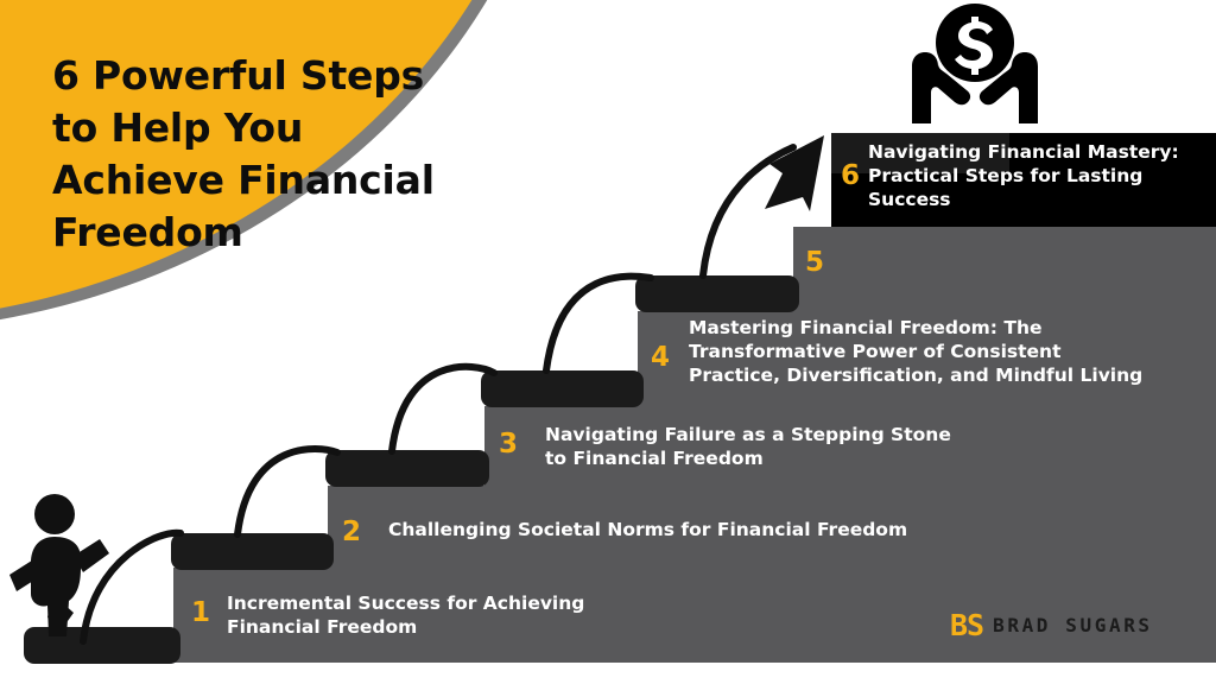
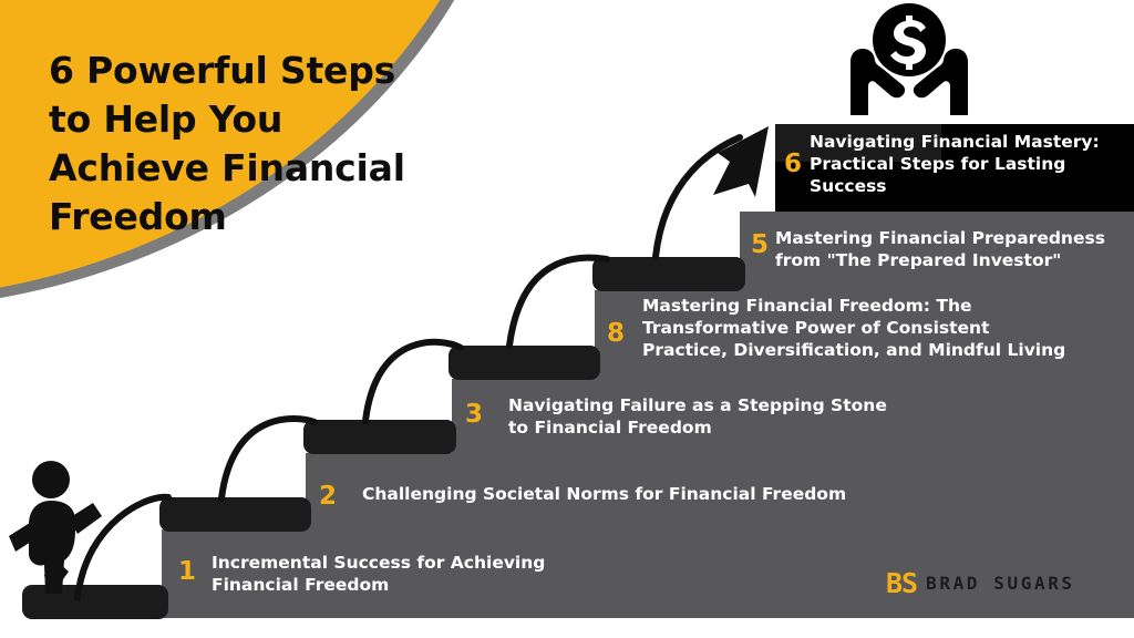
  6 Powerful Steps
  to Help You
  Achieve Financial
  Freedom
  6
  Navigating Financial Mastery:
  Practical Steps for Lasting
  Success
  5
+ Mastering Financial Preparedness
+ from "The Prepared Investor"
- 4
+ 8
  Mastering Financial Freedom: The
  Transformative Power of Consistent
  Practice, Diversification, and Mindful Living
  3
  Navigating Failure as a Stepping Stone
  to Financial Freedom
  2
  Challenging Societal Norms for Financial Freedom
  1
  Incremental Success for Achieving
  Financial Freedom
  BS
  BRAD SUGARS
